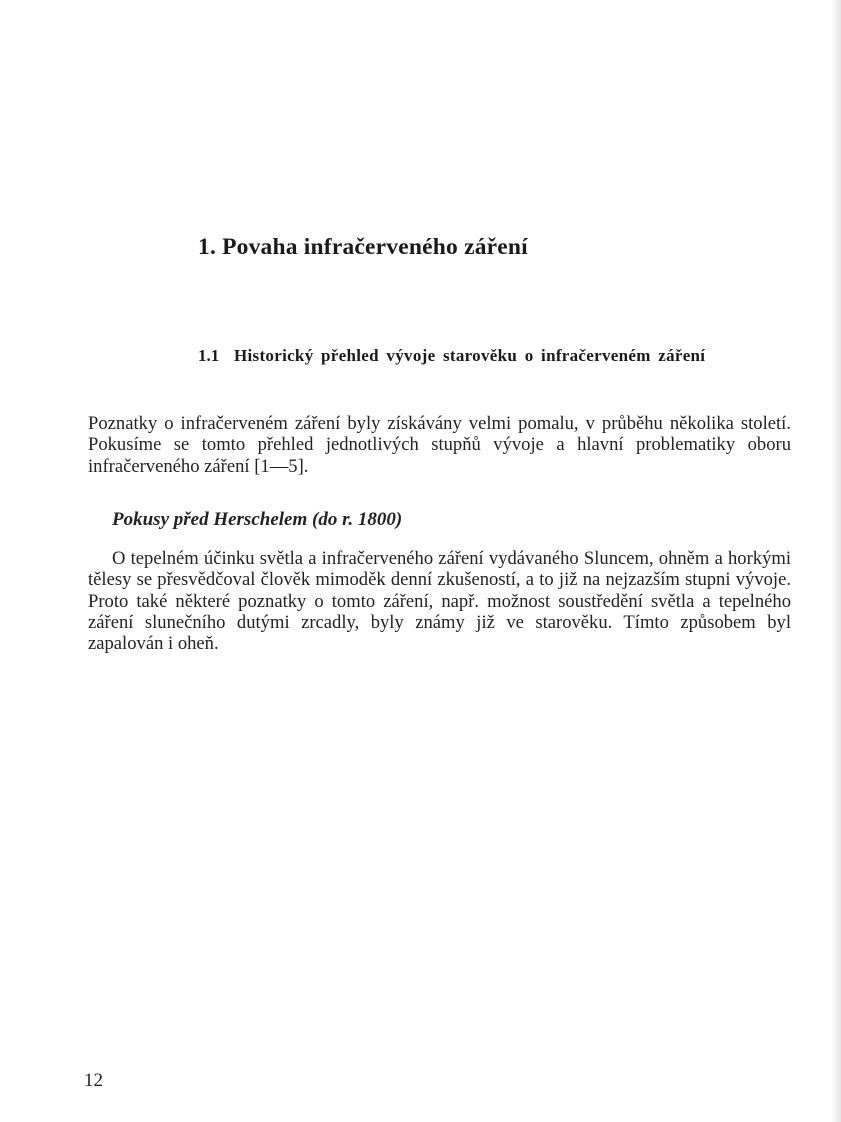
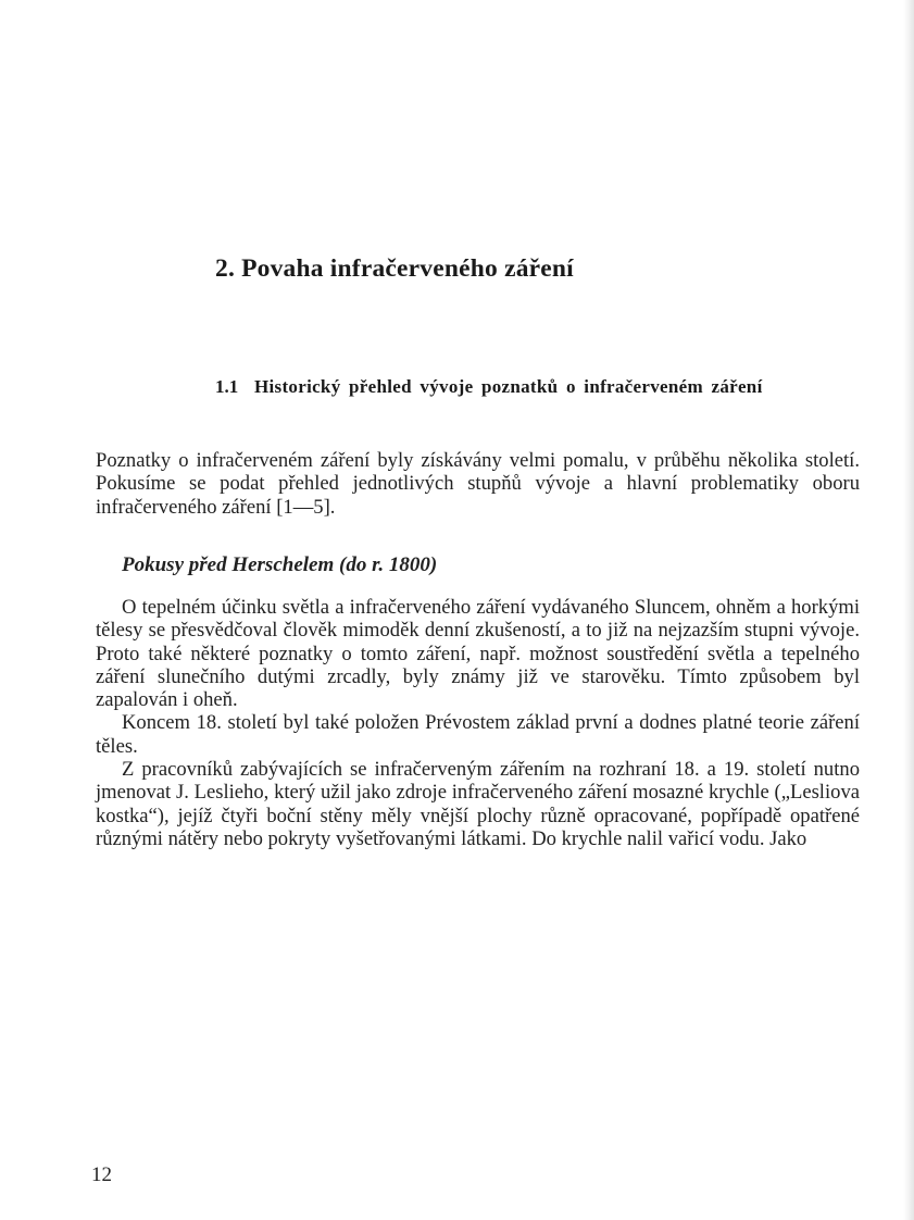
- 1. Povaha infračerveného záření
+ 2. Povaha infračerveného záření
  1.1
- Historický přehled vývoje starověku o infračerveném záření
+ Historický přehled vývoje poznatků o infračerveném záření
- Poznatky o infračerveném záření byly získávány velmi pomalu, v průběhu několika století. Pokusíme se tomto přehled jednotlivých stupňů vývoje a hlavní problematiky oboru infračerveného záření [1—5].
+ Poznatky o infračerveném záření byly získávány velmi pomalu, v průběhu několika století. Pokusíme se podat přehled jednotlivých stupňů vývoje a hlavní problematiky oboru infračerveného záření [1—5].
  Pokusy před Herschelem (do r. 1800)
  O tepelném účinku světla a infračerveného záření vydávaného Sluncem, ohněm a horkými tělesy se přesvědčoval člověk mimoděk denní zkušeností, a to již na nejzazším stupni vývoje. Proto také některé poznatky o tomto záření, např. možnost soustředění světla a tepelného záření slunečního dutými zrcadly, byly známy již ve starověku. Tímto způsobem byl zapalován i oheň.
+ Koncem 18. století byl také položen Prévostem základ první a dodnes platné teorie záření těles.
+ Z pracovníků zabývajících se infračerveným zářením na rozhraní 18. a 19. století nutno jmenovat J. Leslieho, který užil jako zdroje infračerveného záření mosazné krychle („Lesliova kostka“), jejíž čtyři boční stěny měly vnější plochy různě opracované, popřípadě opatřené různými nátěry nebo pokryty vyšetřovanými látkami. Do krychle nalil vařicí vodu. Jako
  12
